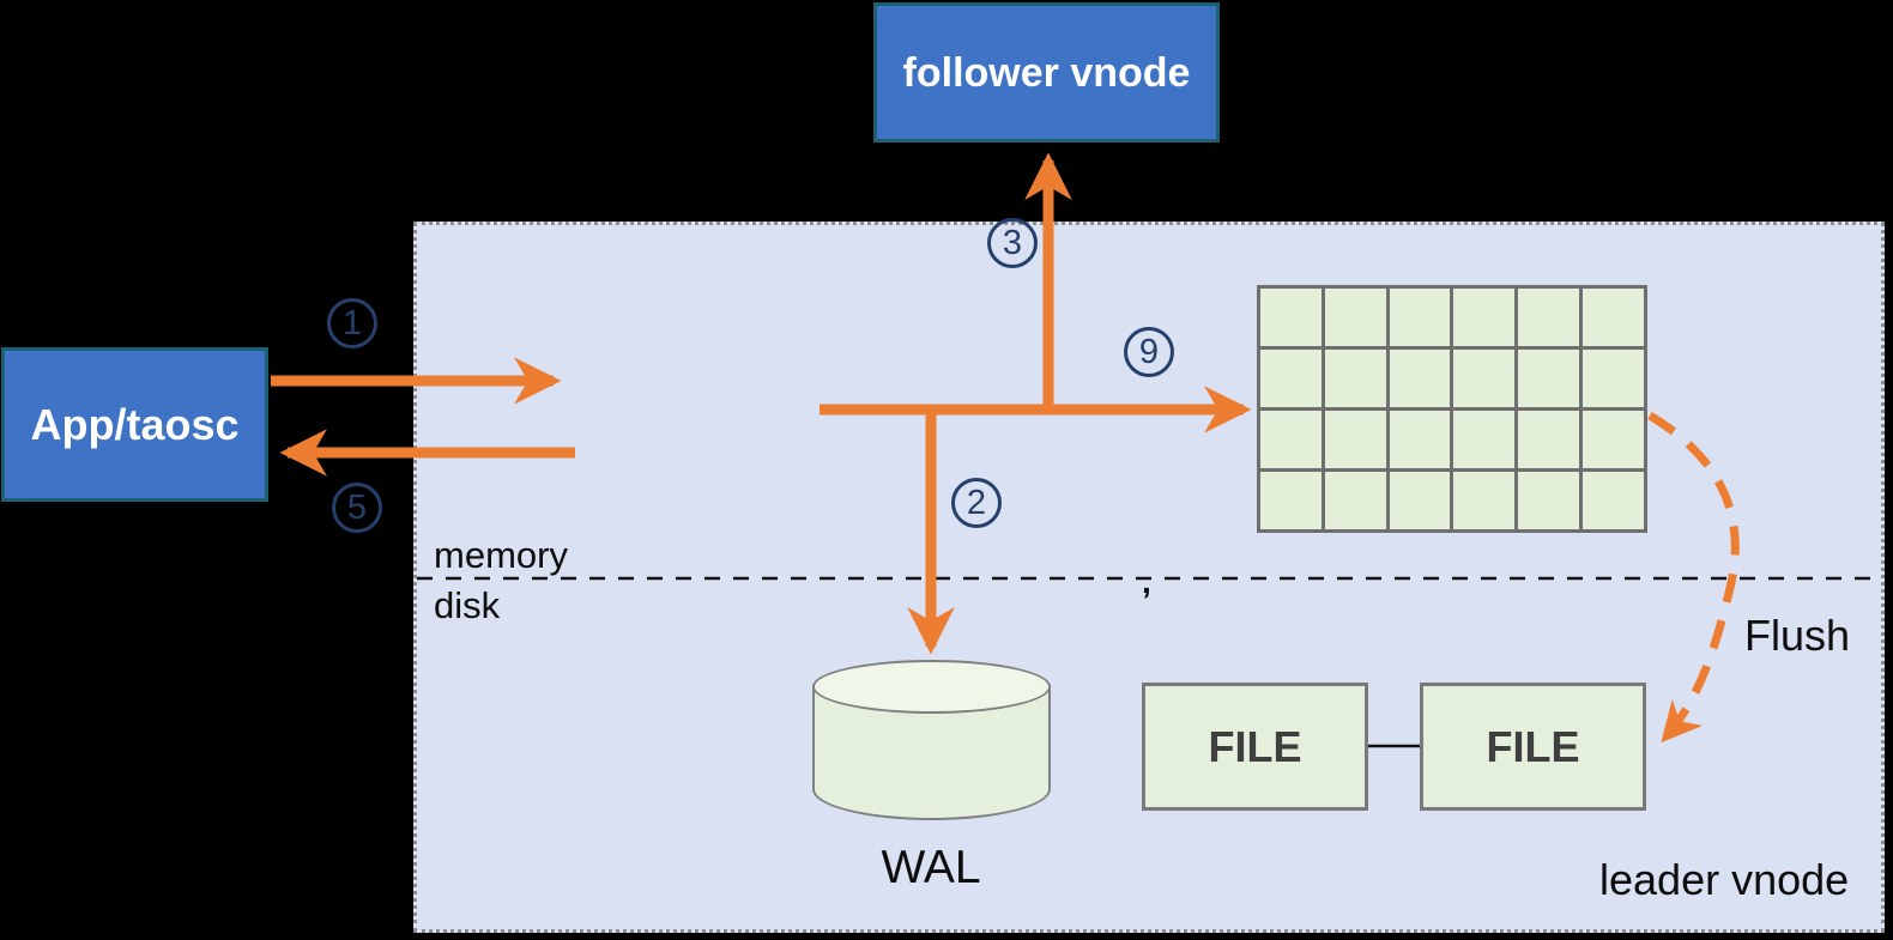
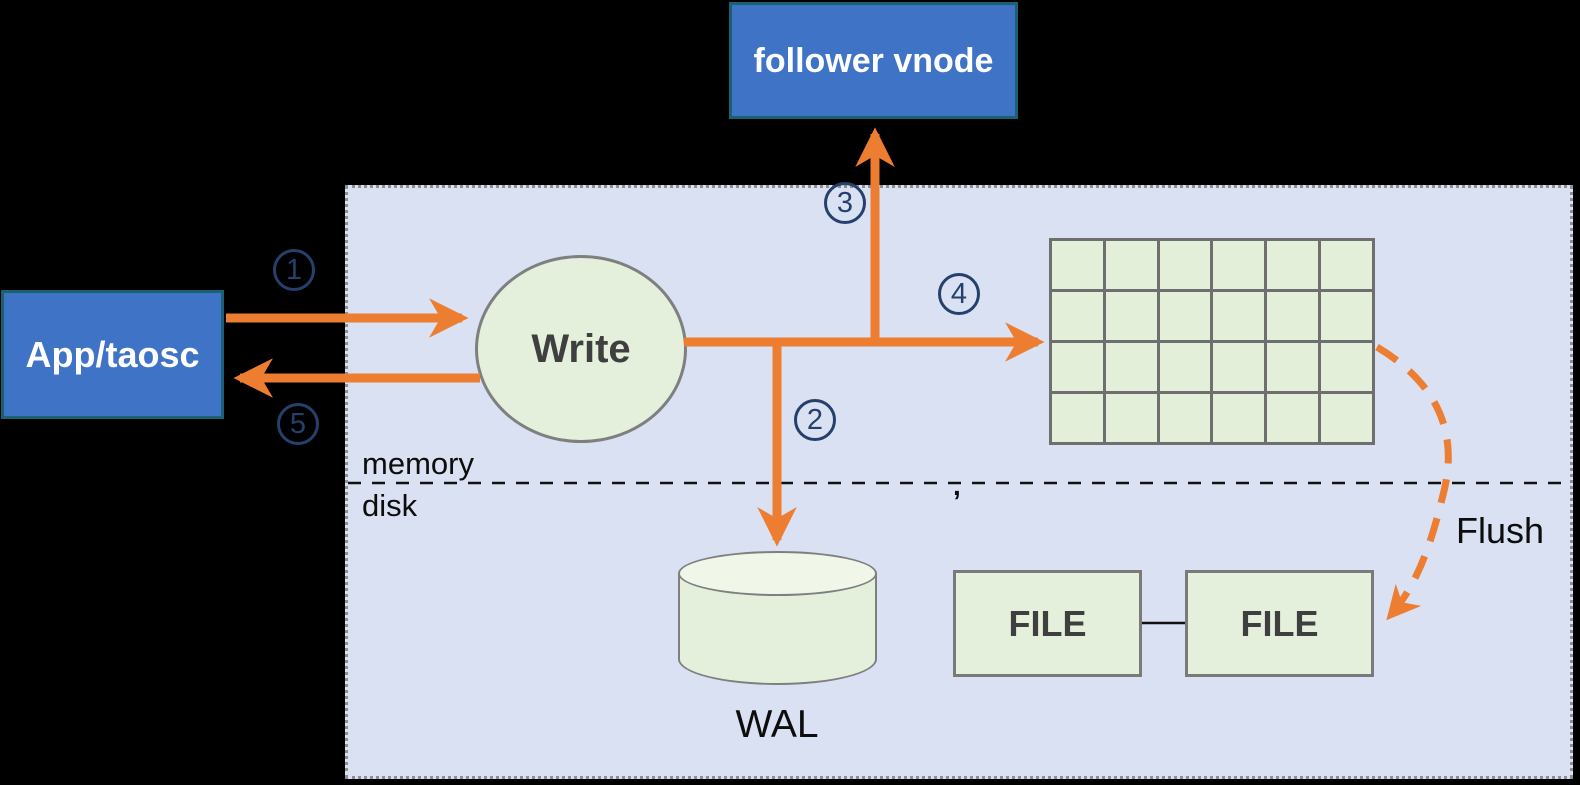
  follower vnode
  App/taosc
+ Write
  FILE
  FILE
  memory
  disk
  WAL
- leader vnode
  Flush
  ,
  1
  2
  3
- 9
+ 4
  5
